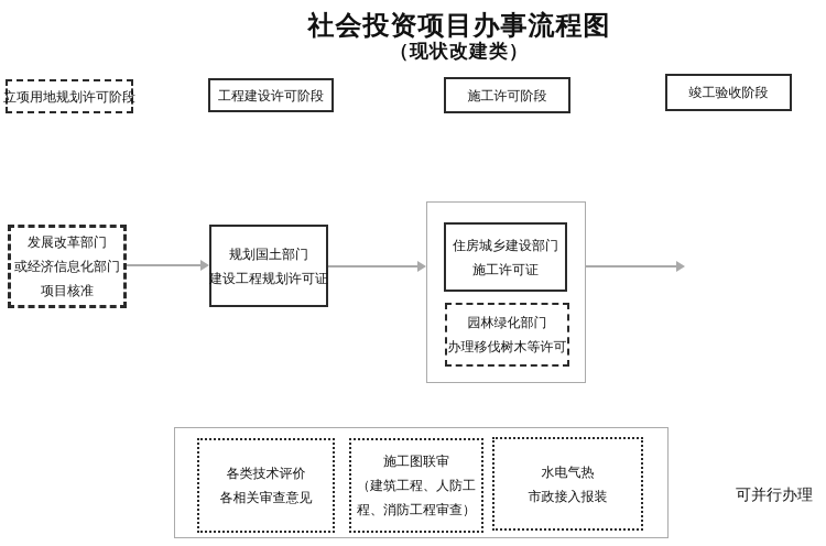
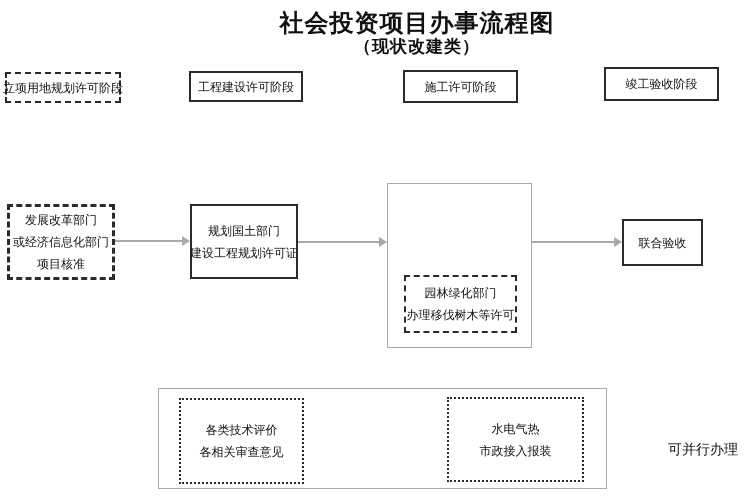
  社会投资项目办事流程图
  （现状改建类）
  立项用地规划许可阶段
  工程建设许可阶段
  施工许可阶段
  竣工验收阶段
  发展改革部门
  或经济信息化部门
  项目核准
  规划国土部门
  建设工程规划许可证
- 住房城乡建设部门
- 施工许可证
  园林绿化部门
  办理移伐树木等许可
+ 联合验收
  各类技术评价
  各相关审查意见
- 施工图联审
- （建筑工程、人防工
- 程、消防工程审查）
  水电气热
  市政接入报装
  可并行办理
